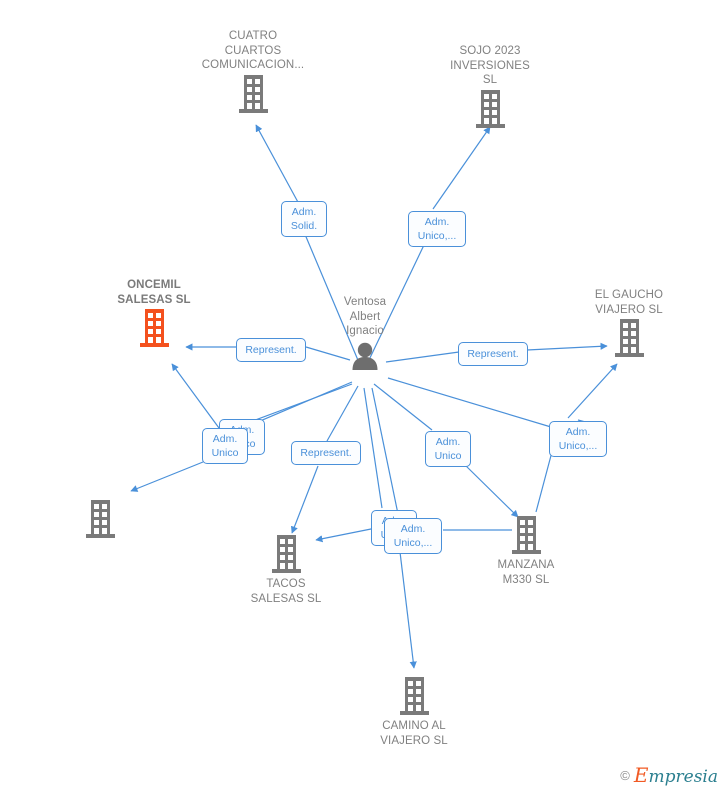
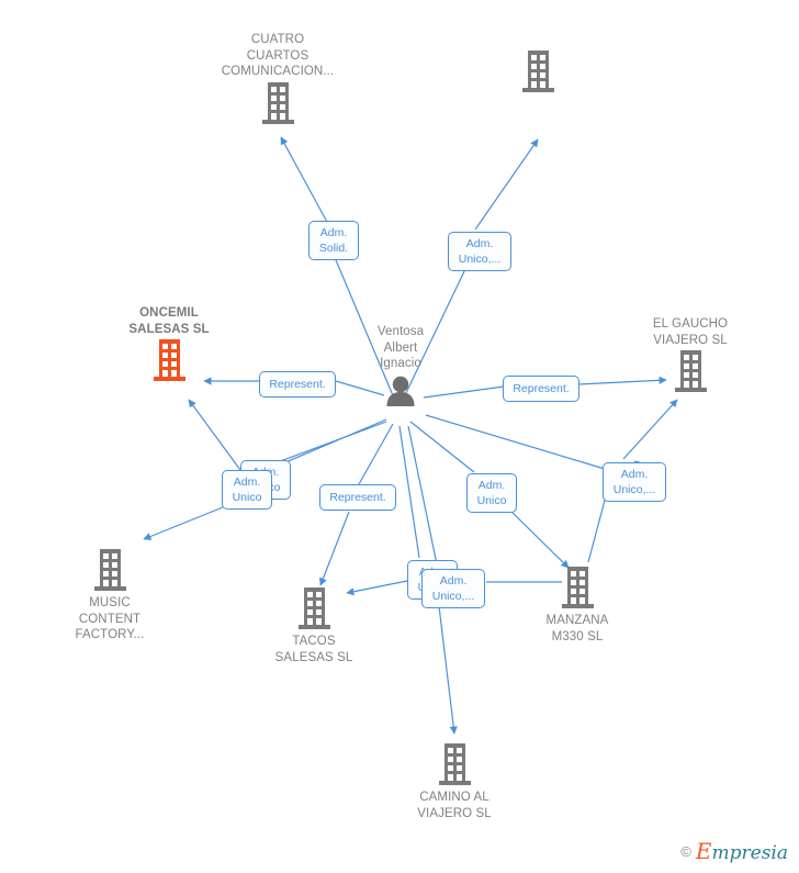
  CUATRO
  CUARTOS
  COMUNICACION...
- SOJO 2023
- INVERSIONES
- SL
  ONCEMIL
  SALESAS SL
  EL GAUCHO
  VIAJERO SL
+ MUSIC
+ CONTENT
+ FACTORY...
  TACOS
  SALESAS SL
  MANZANA
  M330 SL
  CAMINO AL
  VIAJERO SL
  Ventosa
  Albert
  Ignacio
  Adm.
  Solid.
  Adm.
  Unico,...
  Represent.
  Represent.
  Adm.
  Unico
  Represent.
  Adm.
  Unico
  Adm.
  Unico,...
  Adm.
  Unico,...
  ©
  Empresia
